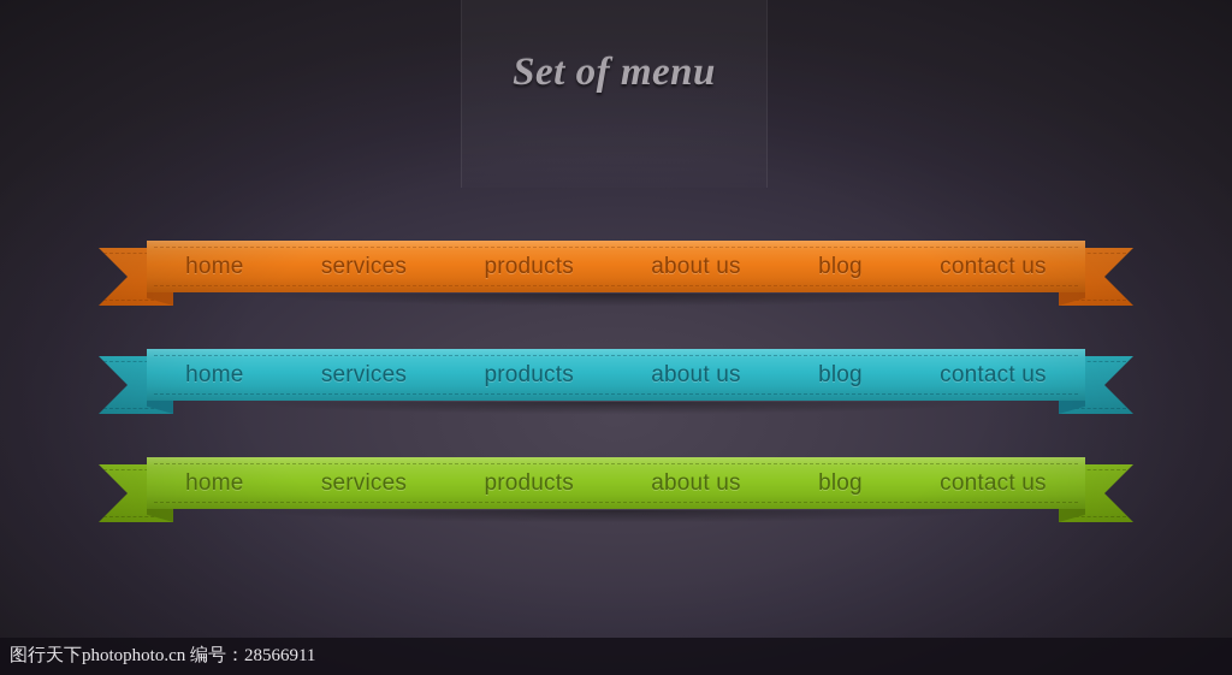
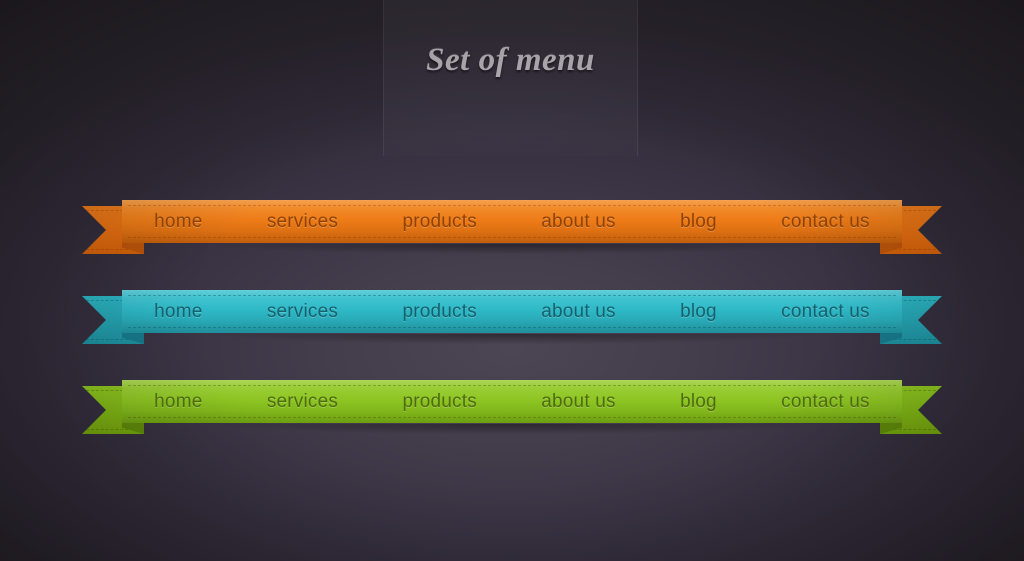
  home
  services
  products
  about us
  blog
  contact us
  home
  services
  products
  about us
  blog
  contact us
  home
  services
  products
  about us
  blog
  contact us
- 图行天下photophoto.cn 编号：28566911
